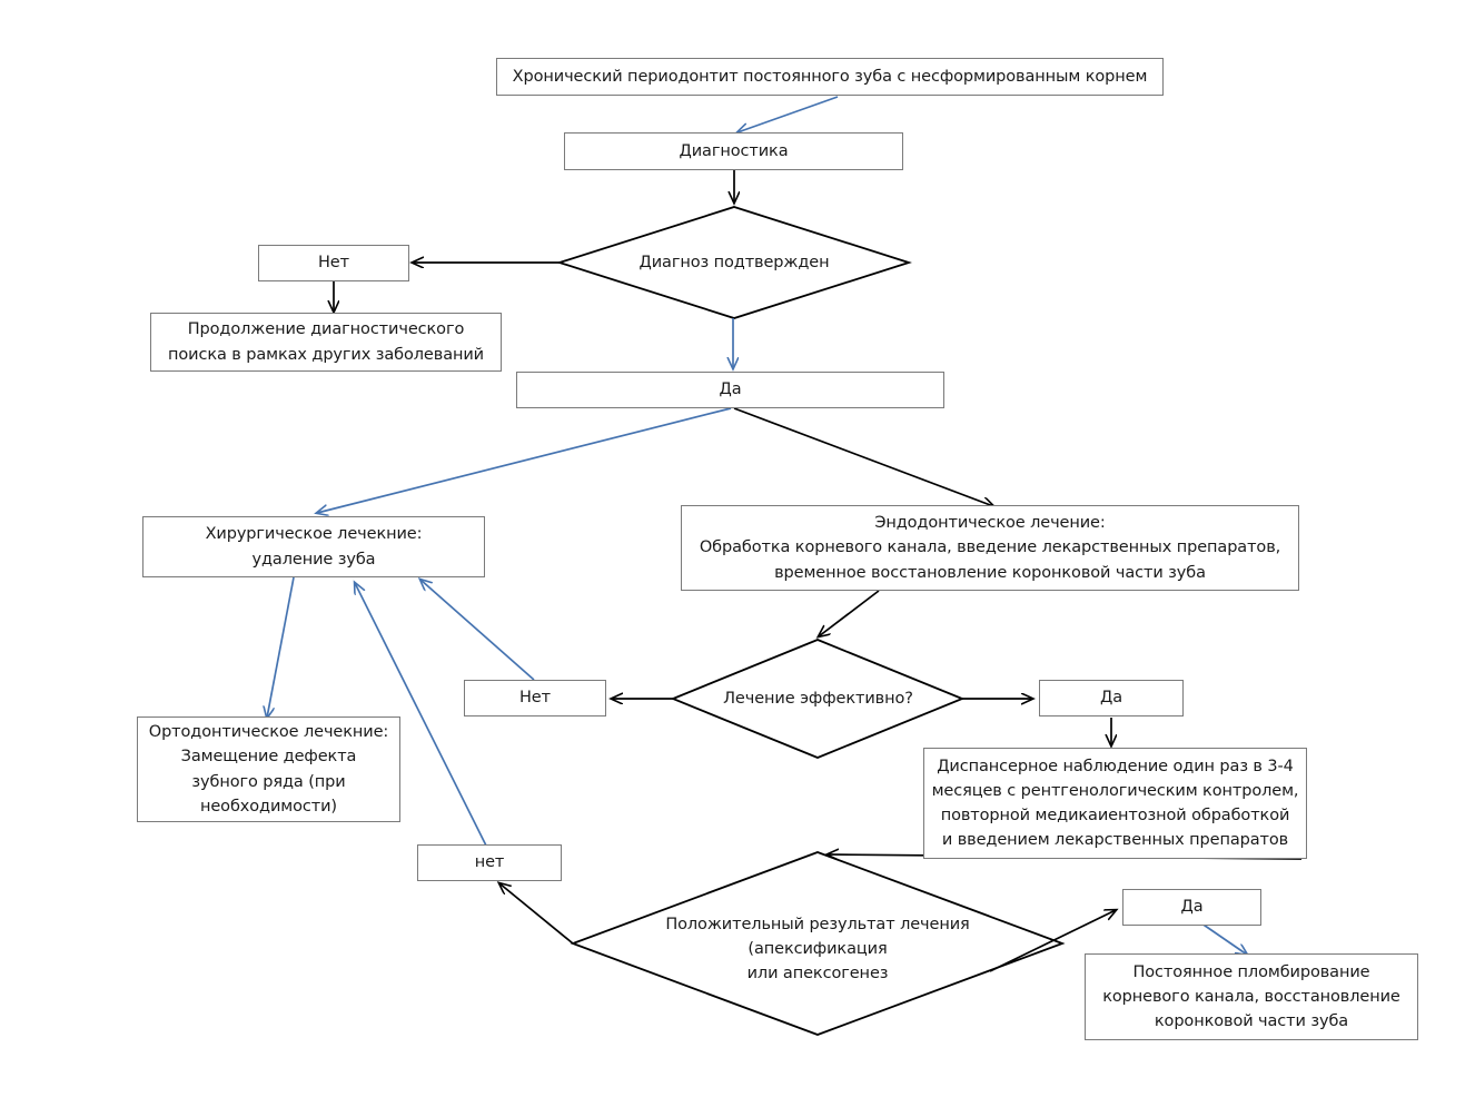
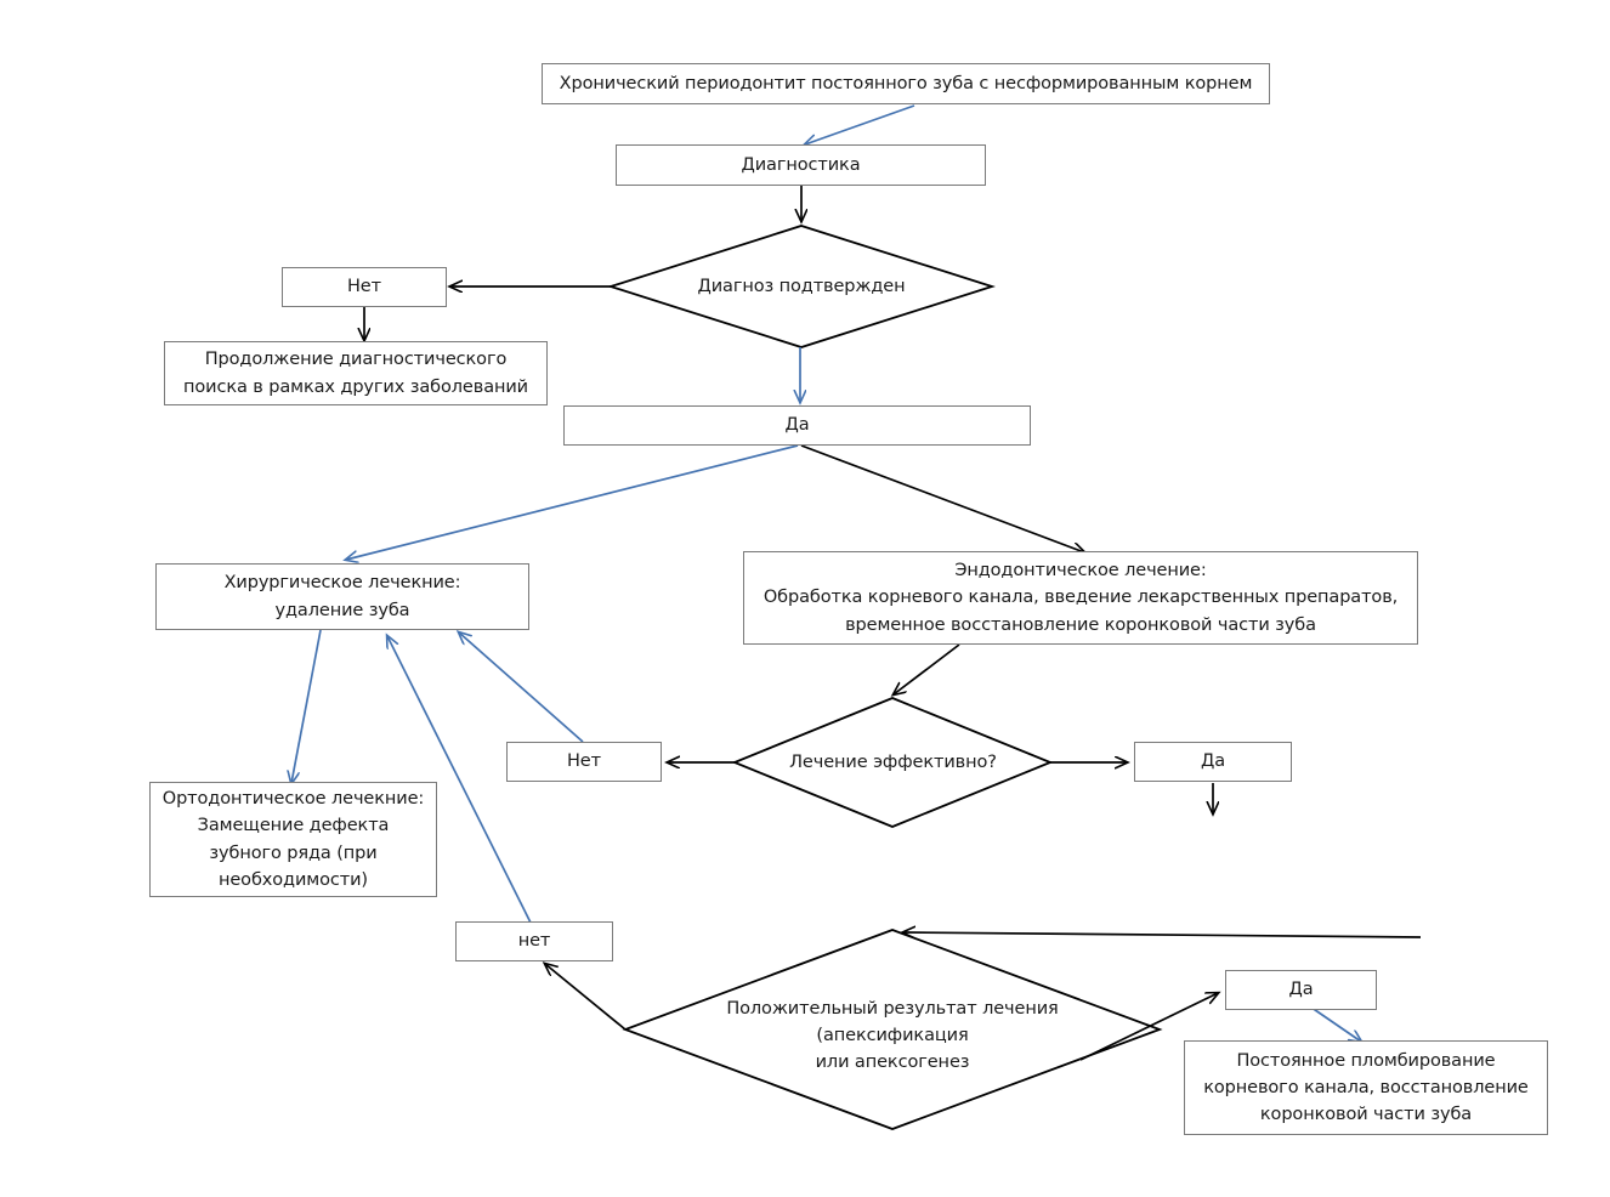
  Хронический периодонтит постоянного зуба с несформированным корнем
  Диагностика
  Диагноз подтвержден
  Нет
  Продолжение диагностического
  поиска в рамках других заболеваний
  Да
  Хирургическое лечекние:
  удаление зуба
  Эндодонтическое лечение:
  Обработка корневого канала, введение лекарственных препаратов,
  временное восстановление коронковой части зуба
  Лечение эффективно?
  Нет
  Да
  Ортодонтическое лечекние:
  Замещение дефекта
  зубного ряда (при
  необходимости)
- Диспансерное наблюдение один раз в 3-4
- месяцев с рентгенологическим контролем,
- повторной медикаиентозной обработкой
- и введением лекарственных препаратов
  нет
  Положительный результат лечения
  (апексификация
  или апексогенез
  Да
  Постоянное пломбирование
  корневого канала, восстановление
  коронковой части зуба
